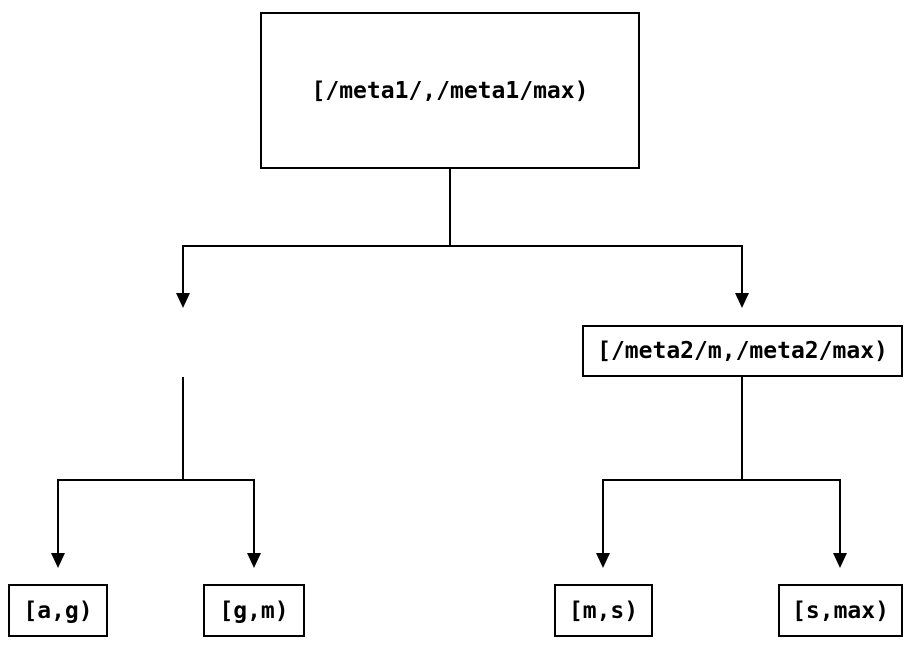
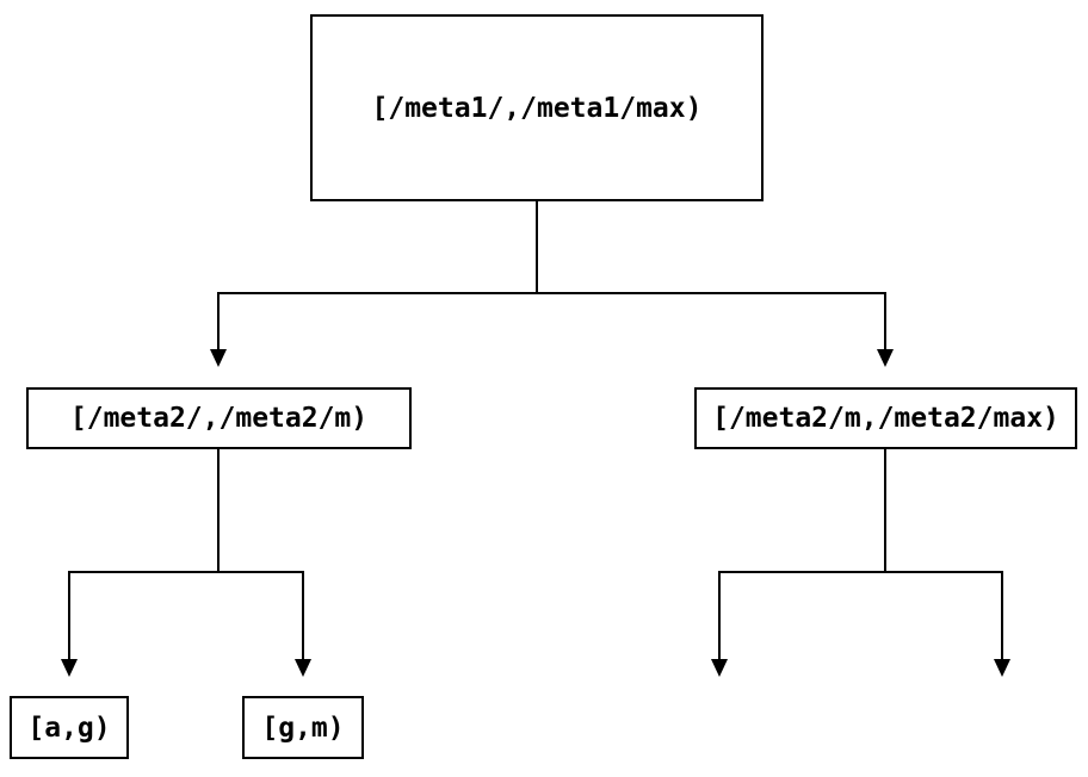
  [/meta1/,/meta1/max)
+ [/meta2/,/meta2/m)
  [/meta2/m,/meta2/max)
  [a,g)
  [g,m)
- [m,s)
- [s,max)
